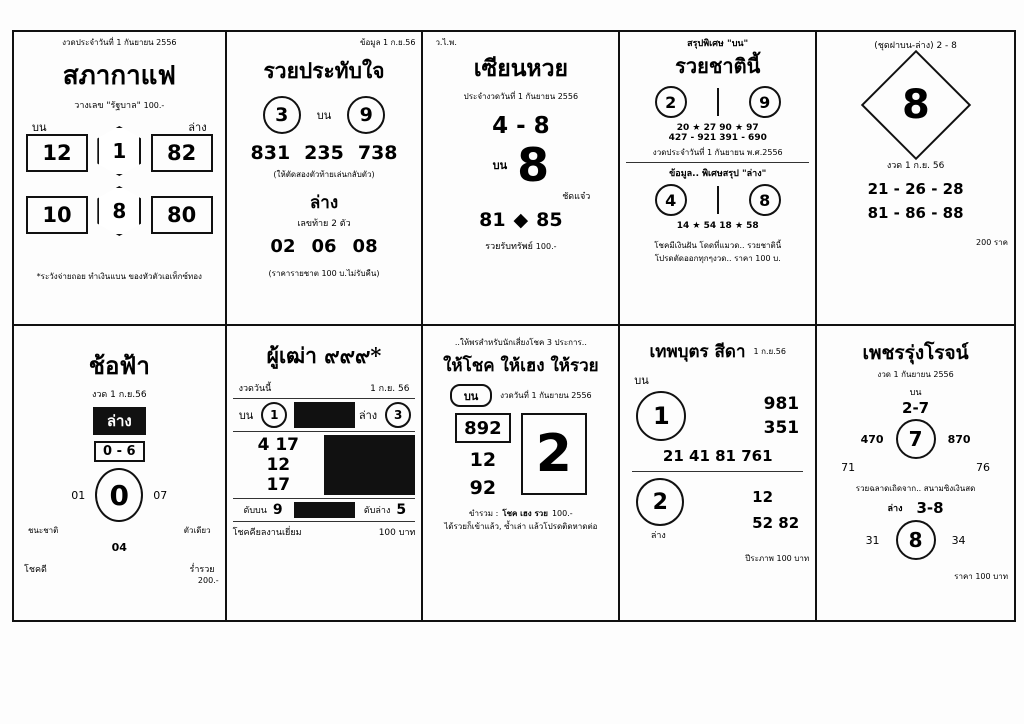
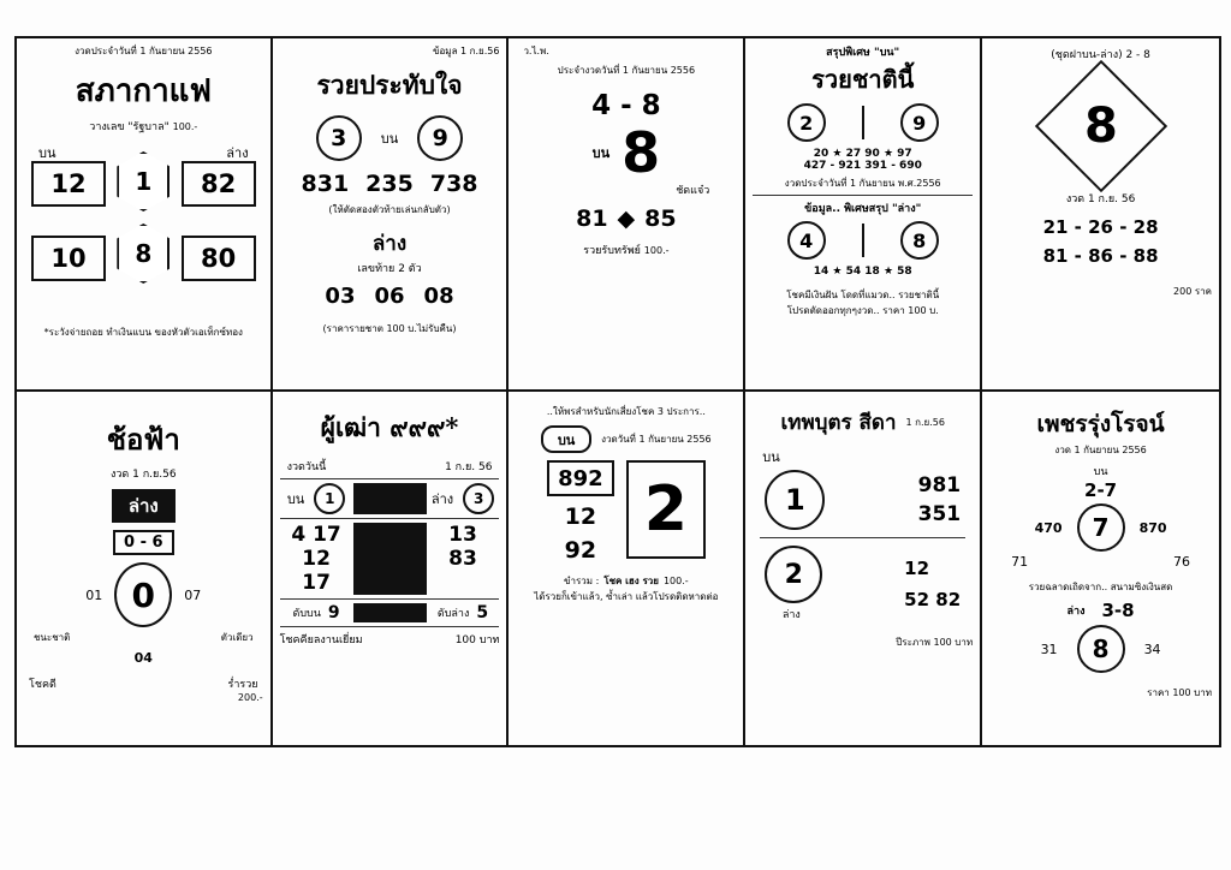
  งวดประจำวันที่ 1 กันยายน 2556
  สภากาแฟ
  วางเลข "รัฐบาล" 100.-
  บน
  ล่าง
  1
  8
  12
  82
  10
  80
  *ระวังจ่ายถอย ทำเงินแบน ของหัวตัวเอเท็กซ์ทอง
  ข้อมูล 1 ก.ย.56
  รวยประทับใจ
  3
  บน
  9
  831
  235
  738
  (ให้ตัดสองตัวท้ายเล่นกลับตัว)
  ล่าง
  เลขท้าย 2 ตัว
- 02
+ 03
  06
  08
  (ราคารายชาต 100 บ.ไม่รับคืน)
  ว.ไ.พ.
- เซียนหวย
  ประจำงวดวันที่ 1 กันยายน 2556
  4 - 8
  บน
  8
  ชัดแจ๋ว
  81
  ◆
  85
  รวยรับทรัพย์ 100.-
  สรุปพิเศษ "บน"
  รวยชาตินี้
  2
  9
  20 ★ 27 90 ★ 97
  427 - 921 391 - 690
  งวดประจำวันที่ 1 กันยายน พ.ศ.2556
  ข้อมูล.. พิเศษสรุป "ล่าง"
  4
  8
  14 ★ 54 18 ★ 58
  โชคมีเงินฝัน โดดที่แมวด.. รวยชาตินี้
  โปรดตัดออกทุกๆงวด.. ราคา 100 บ.
  (ชุดฝาบน-ล่าง) 2 - 8
  งวด 1 ก.ย. 56
  21 - 26 - 28
  81 - 86 - 88
  200 ราค
  ช้อฟ้า
  งวด 1 ก.ย.56
  ล่าง
  0 - 6
  01
  0
  07
  ชนะชาติ
  ตัวเดียว
  04
  โชคดี
  ร่ำรวย
  200.-
  ผู้เฒ่า ๙๙๙*
  งวดวันนี้
  1 ก.ย. 56
  บน
  1
  ล่าง
  3
  4 17
  12
  17
+ 13
+ 83
  ดับบน
  9
  ดับล่าง
  5
  โชคคียลงานเยี่ยม
  100 บาท
  ..ให้พรสำหรับนักเสี่ยงโชค 3 ประการ..
- ให้โชค ให้เฮง ให้รวย
  บน
  งวดวันที่ 1 กันยายน 2556
  892
  12
  92
  2
  ขำรวม :
  โชค เฮง รวย
  100.-
  ได้รวยก็เข้าแล้ว, ซ้ำเล่า แล้วโปรดติดหาดต่อ
  เทพบุตร สีดา
  1 ก.ย.56
  บน
  1
  981
  351
- 21 41 81 761
  2
  ล่าง
  12
  52 82
  ปีระภาพ 100 บาท
  เพชรรุ่งโรจน์
  งวด 1 กันยายน 2556
  บน
  2-7
  470
  7
  870
  71
  76
  รวยฉลาดเถิดจาก.. สนามซิงเงินสด
  ล่าง
  3-8
  31
  8
  34
  ราคา 100 บาท
